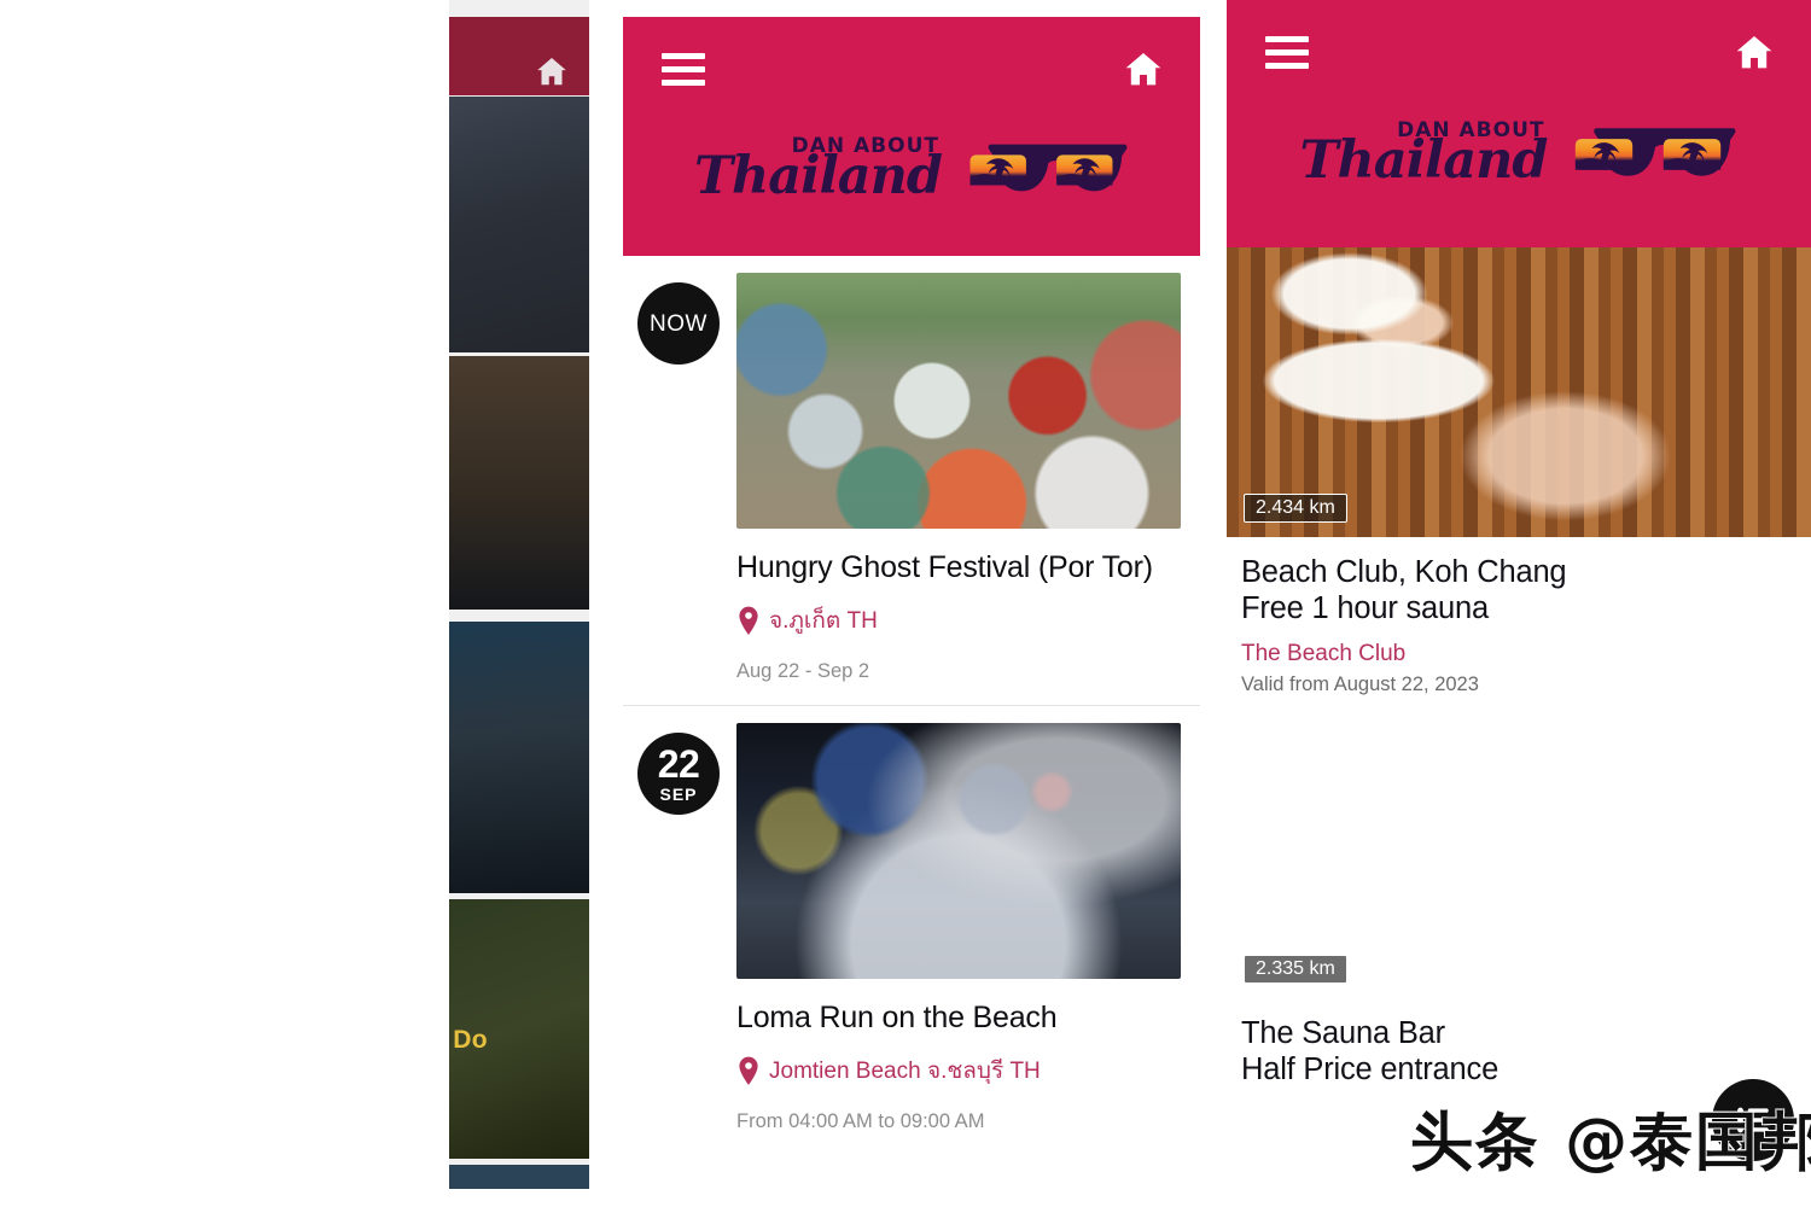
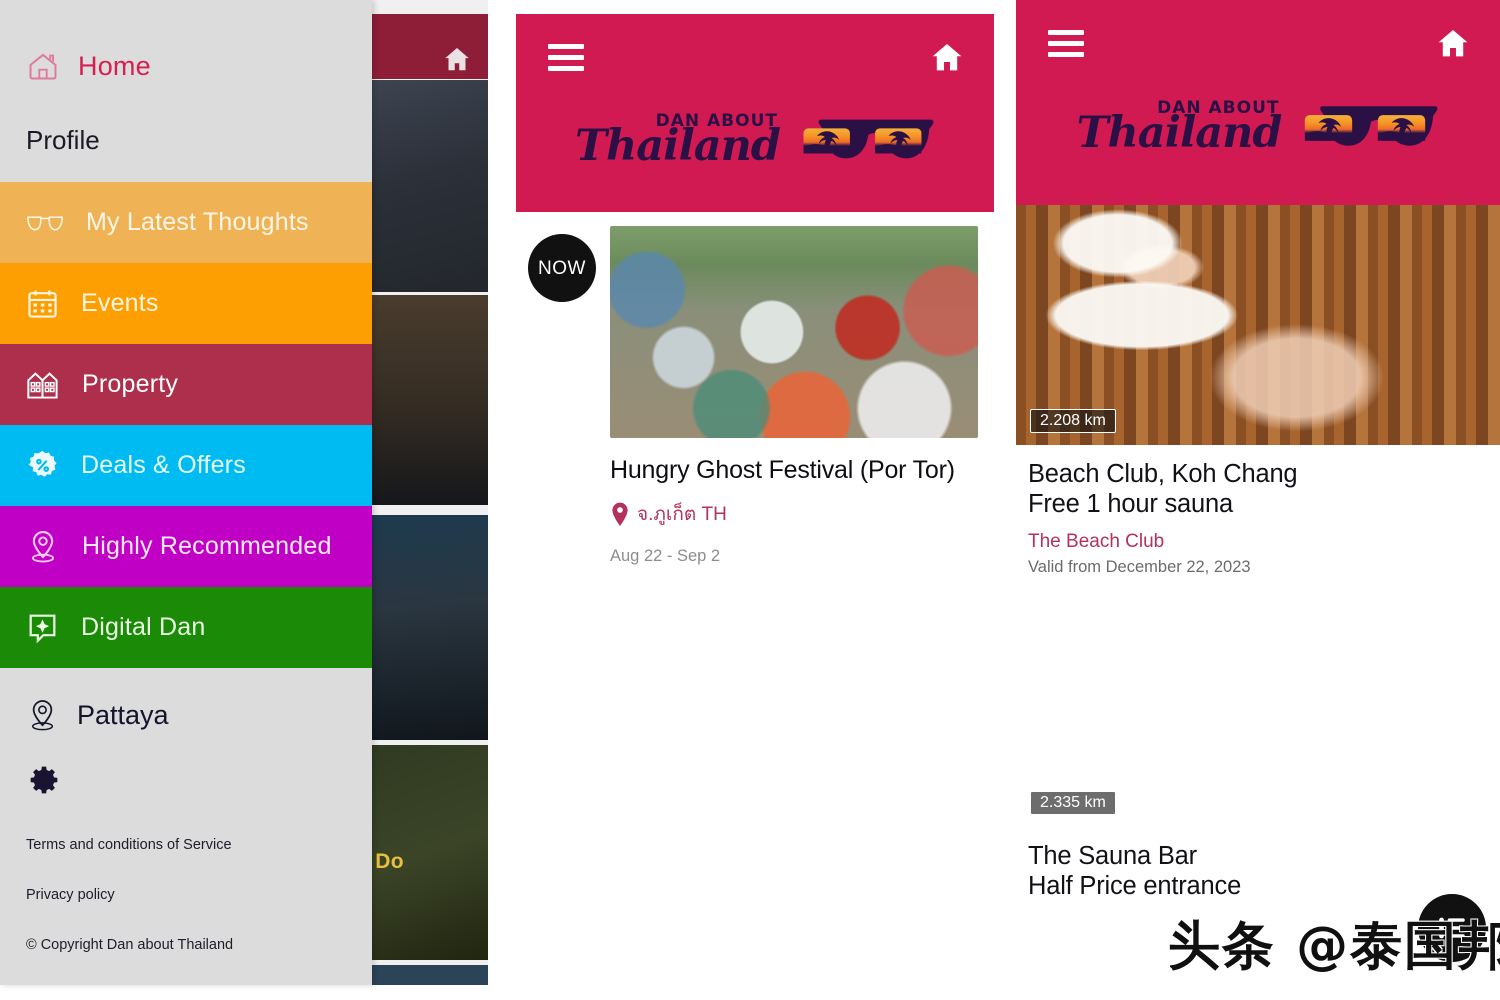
+ Home
+ Profile
+ My Latest Thoughts
+ Events
+ Property
+ Deals & Offers
+ Highly Recommended
+ Digital Dan
+ Pattaya
+ Terms and conditions of Service
+ Privacy policy
+ © Copyright Dan about Thailand
  DAN ABOUT
  Thailand
  NOW
  Hungry Ghost Festival (Por Tor)
  จ.ภูเก็ต TH
  Aug 22 - Sep 2
- 22
- SEP
- Loma Run on the Beach
- Jomtien Beach จ.ชลบุรี TH
- From 04:00 AM to 09:00 AM
  DAN ABOUT
  Thailand
- 2.434 km
+ 2.208 km
  Beach Club, Koh Chang
  Free 1 hour sauna
  The Beach Club
- Valid from August 22, 2023
+ Valid from December 22, 2023
  2.335 km
  The Sauna Bar
  Half Price entrance
  头条 @泰国邦
